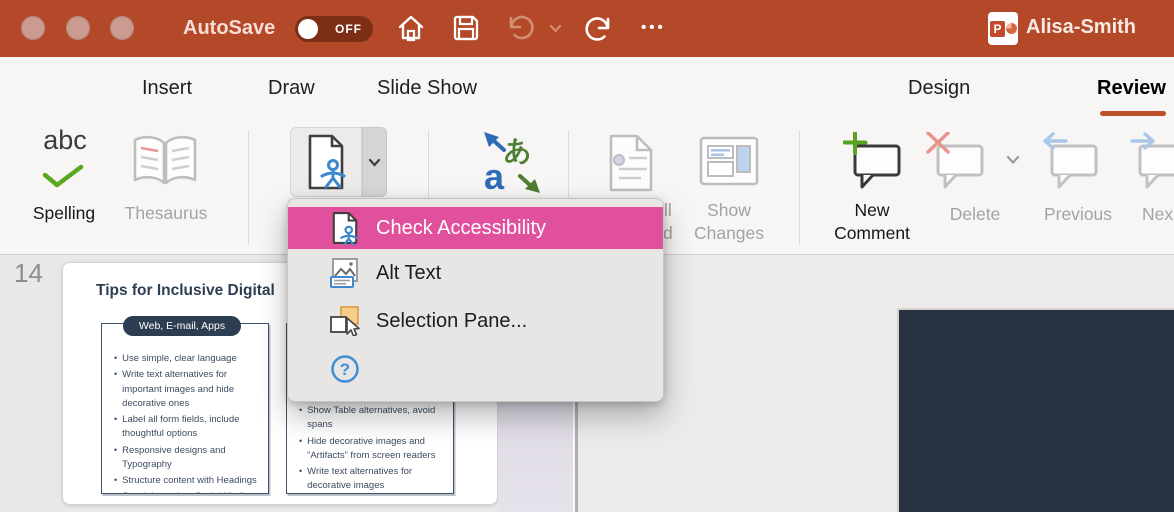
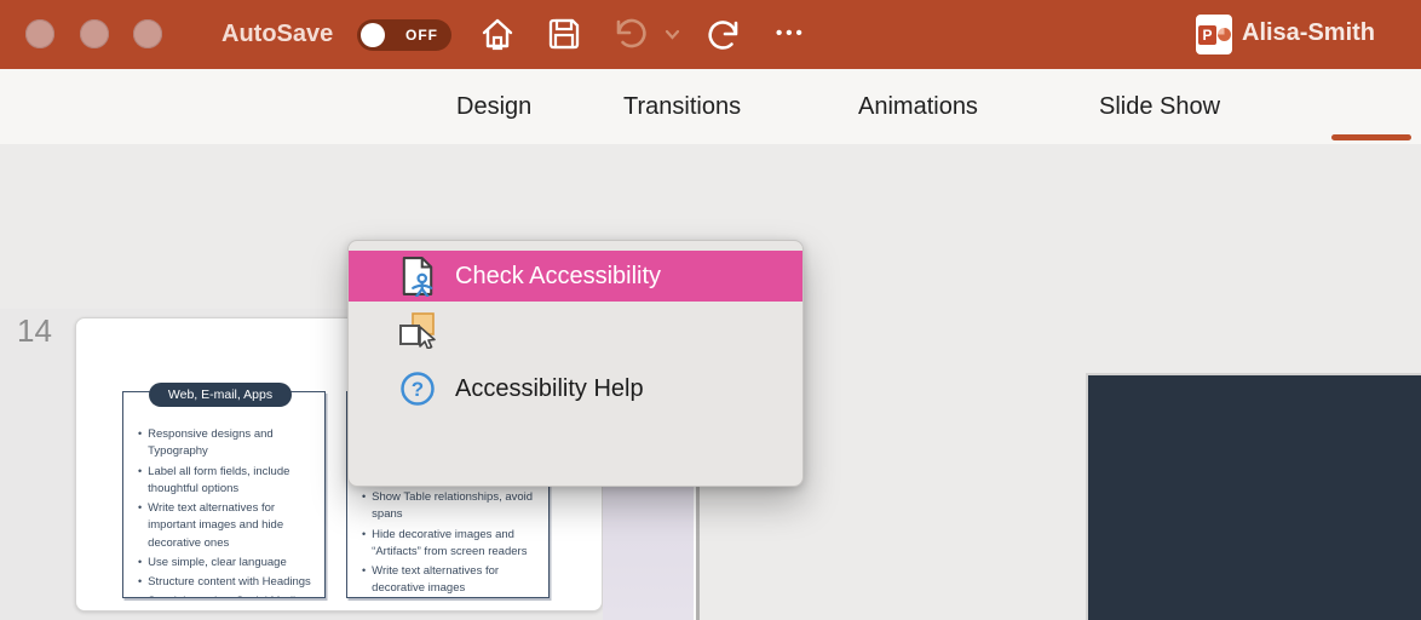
  AutoSave
  OFF
  •••
  P
  Alisa-Smith
- Insert
- Draw
- Slide Show
+ Design
+ Transitions
+ Animations
- Design
+ Slide Show
- Review
- abc
- Spelling
- Thesaurus
- あ
- a
- ll
- d
- Show
- Changes
- New
- Comment
- Delete
- Previous
- Nex
  14
- Tips for Inclusive Digital
  Web, E-mail, Apps
  •
- Use simple, clear language
+ Responsive designs and Typography
  •
- Write text alternatives for important images and hide decorative ones
+ Label all form fields, include thoughtful options
  •
- Label all form fields, include thoughtful options
+ Write text alternatives for important images and hide decorative ones
  •
- Responsive designs and Typography
+ Use simple, clear language
  •
  Structure content with Headings
  •
- Show Table alternatives, avoid spans
+ Show Table relationships, avoid spans
  •
  Hide decorative images and “Artifacts” from screen readers
  •
  Write text alternatives for decorative images
  Check Accessibility
- Alt Text
- Selection Pane...
  ?
+ Accessibility Help
